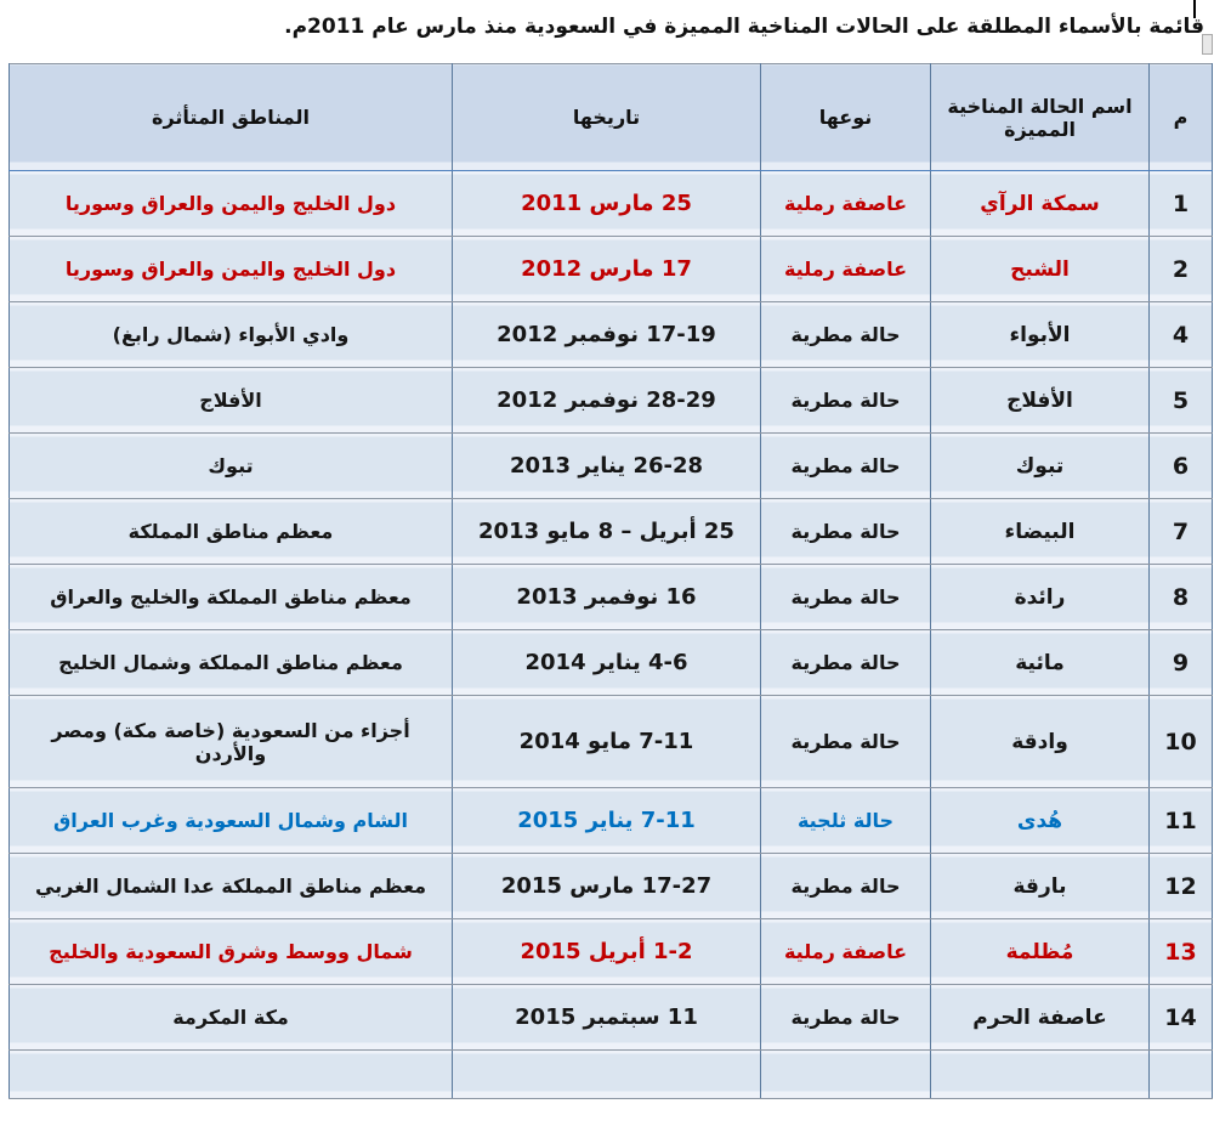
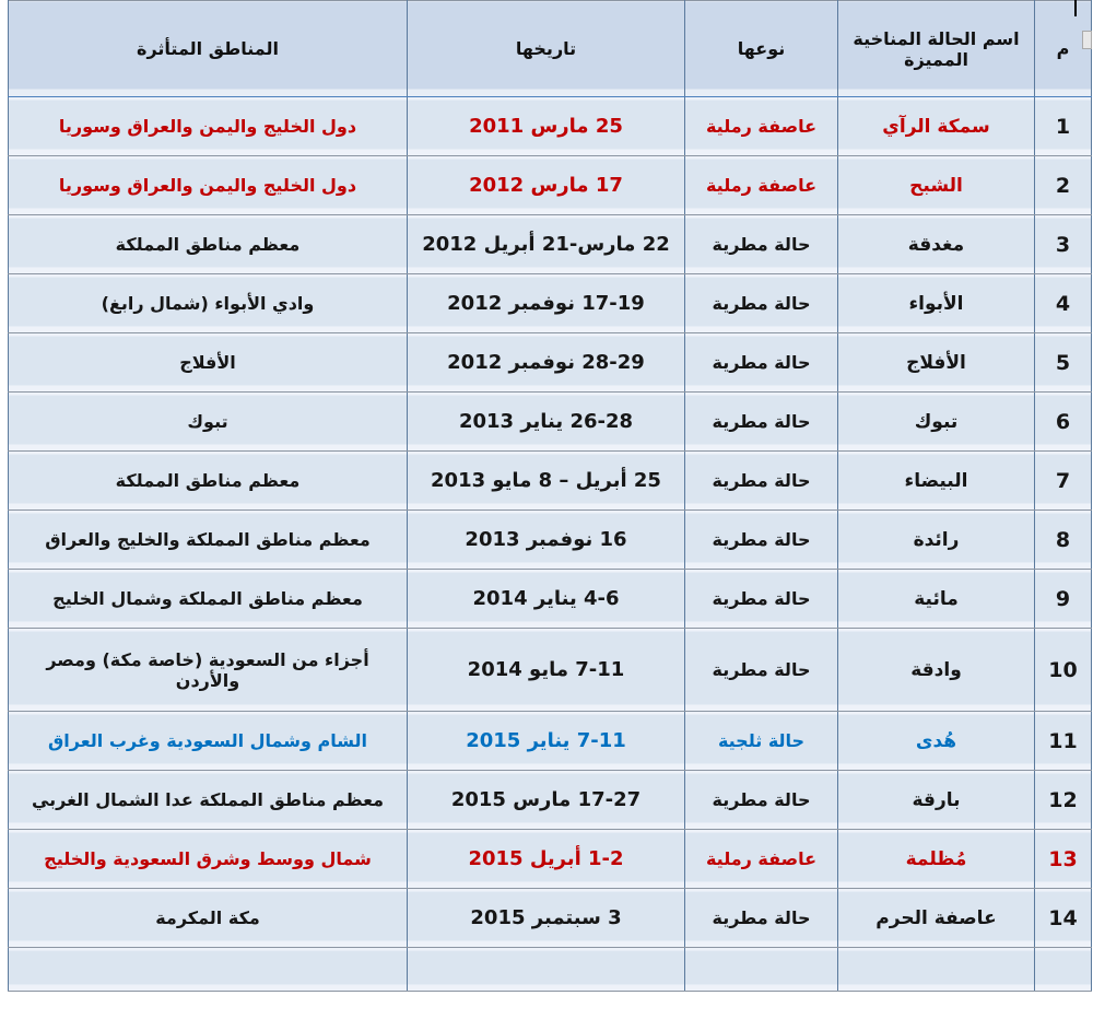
- قائمة بالأسماء المطلقة على الحالات المناخية المميزة في السعودية منذ مارس عام 2011م.
  م	اسم الحالة المناخية المميزة	نوعها	تاريخها	المناطق المتأثرة
  1	سمكة الرآي	عاصفة رملية	25 مارس 2011	دول الخليج واليمن والعراق وسوريا
  2	الشبح	عاصفة رملية	17 مارس 2012	دول الخليج واليمن والعراق وسوريا
+ 3	مغدقة	حالة مطرية	22 مارس-21 أبريل 2012	معظم مناطق المملكة
  4	الأبواء	حالة مطرية	17-19 نوفمبر 2012	وادي الأبواء (شمال رابغ)
  5	الأفلاج	حالة مطرية	28-29 نوفمبر 2012	الأفلاج
  6	تبوك	حالة مطرية	26-28 يناير 2013	تبوك
  7	البيضاء	حالة مطرية	25 أبريل – 8 مايو 2013	معظم مناطق المملكة
  8	رائدة	حالة مطرية	16 نوفمبر 2013	معظم مناطق المملكة والخليج والعراق
  9	مائية	حالة مطرية	4-6 يناير 2014	معظم مناطق المملكة وشمال الخليج
  10	وادقة	حالة مطرية	7-11 مايو 2014	أجزاء من السعودية (خاصة مكة) ومصر والأردن
  11	هُدى	حالة ثلجية	7-11 يناير 2015	الشام وشمال السعودية وغرب العراق
  12	بارقة	حالة مطرية	17-27 مارس 2015	معظم مناطق المملكة عدا الشمال الغربي
  13	مُظلمة	عاصفة رملية	1-2 أبريل 2015	شمال ووسط وشرق السعودية والخليج
- 14	عاصفة الحرم	حالة مطرية	11 سبتمبر 2015	مكة المكرمة
+ 14	عاصفة الحرم	حالة مطرية	3 سبتمبر 2015	مكة المكرمة
